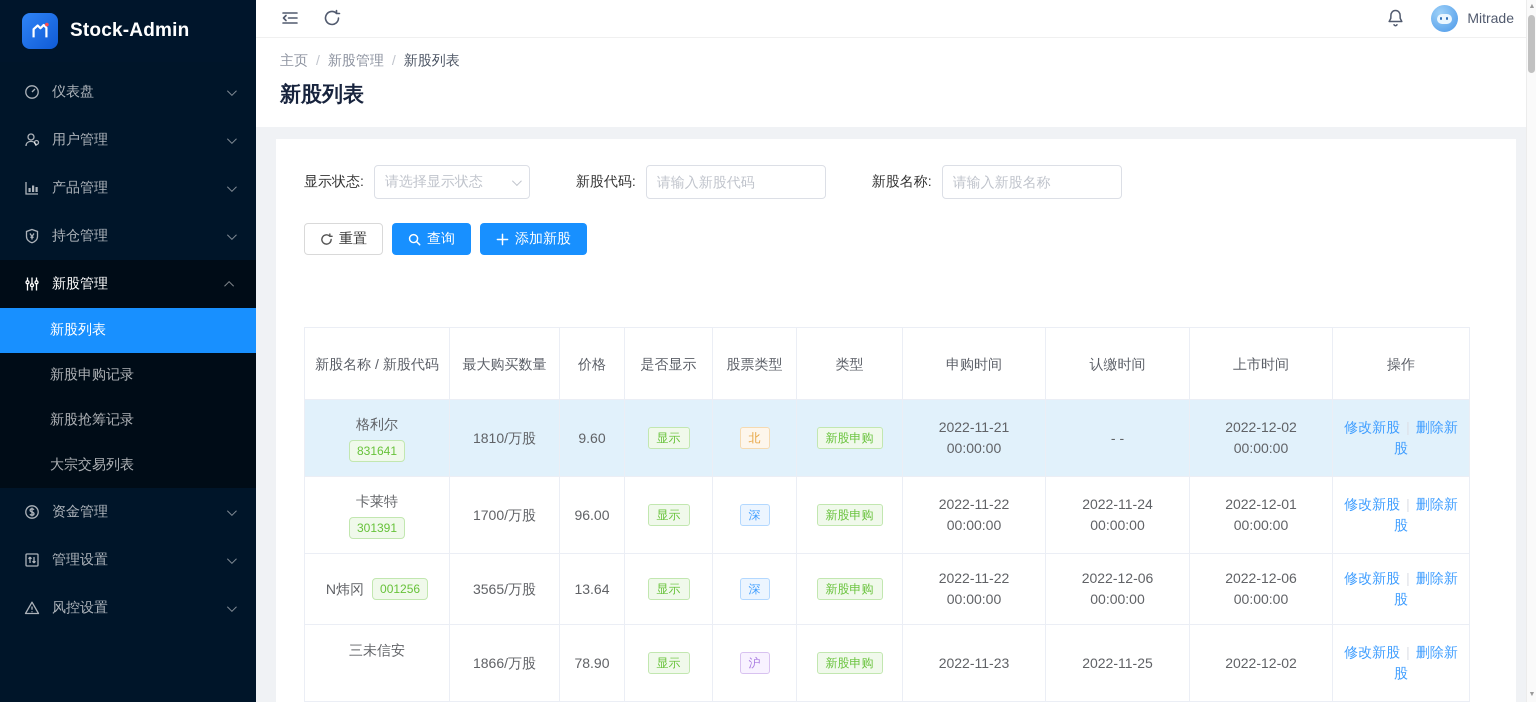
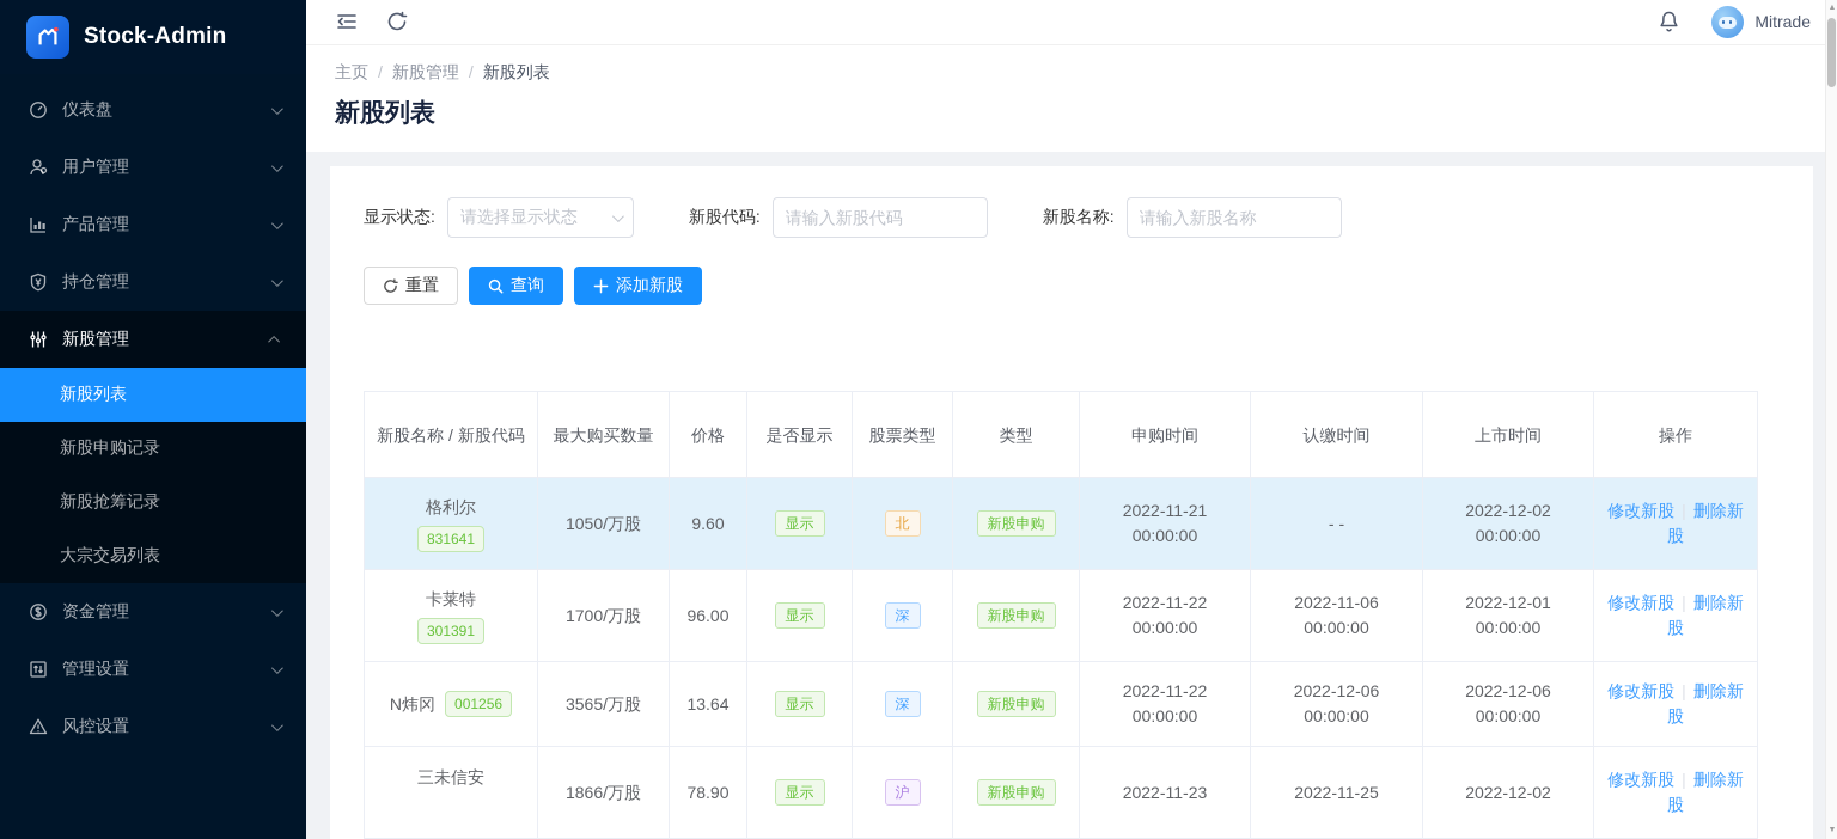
  Stock-Admin
  仪表盘
  用户管理
  产品管理
  持仓管理
  新股管理
  新股列表
  新股申购记录
  新股抢筹记录
  大宗交易列表
  资金管理
  管理设置
  风控设置
  Mitrade
  主页
  /
  新股管理
  /
  新股列表
  新股列表
  显示状态:
  请选择显示状态
  新股代码:
  请输入新股代码
  新股名称:
  请输入新股名称
  重置
  查询
  添加新股
  新股名称 / 新股代码	最大购买数量	价格	是否显示	股票类型	类型	申购时间	认缴时间	上市时间	操作
- 格利尔 831641	1810/万股	9.60	显示	北	新股申购	2022-11-2100:00:00	- -	2022-12-0200:00:00	修改新股 删除新股
+ 格利尔 831641	1050/万股	9.60	显示	北	新股申购	2022-11-2100:00:00	- -	2022-12-0200:00:00	修改新股 删除新股
- 卡莱特 301391	1700/万股	96.00	显示	深	新股申购	2022-11-2200:00:00	2022-11-2400:00:00	2022-12-0100:00:00	修改新股 删除新股
+ 卡莱特 301391	1700/万股	96.00	显示	深	新股申购	2022-11-2200:00:00	2022-11-0600:00:00	2022-12-0100:00:00	修改新股 删除新股
  N炜冈 001256	3565/万股	13.64	显示	深	新股申购	2022-11-2200:00:00	2022-12-0600:00:00	2022-12-0600:00:00	修改新股 删除新股
  三未信安	1866/万股	78.90	显示	沪	新股申购	2022-11-23	2022-11-25	2022-12-02	修改新股 删除新股
